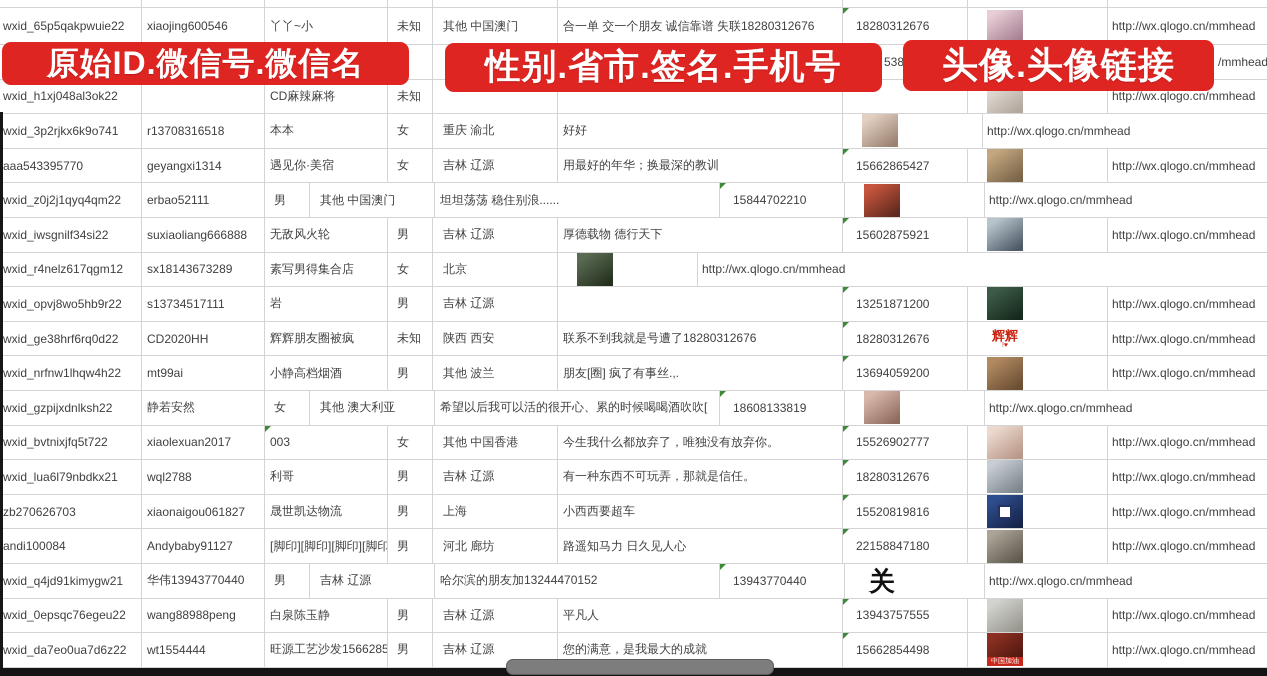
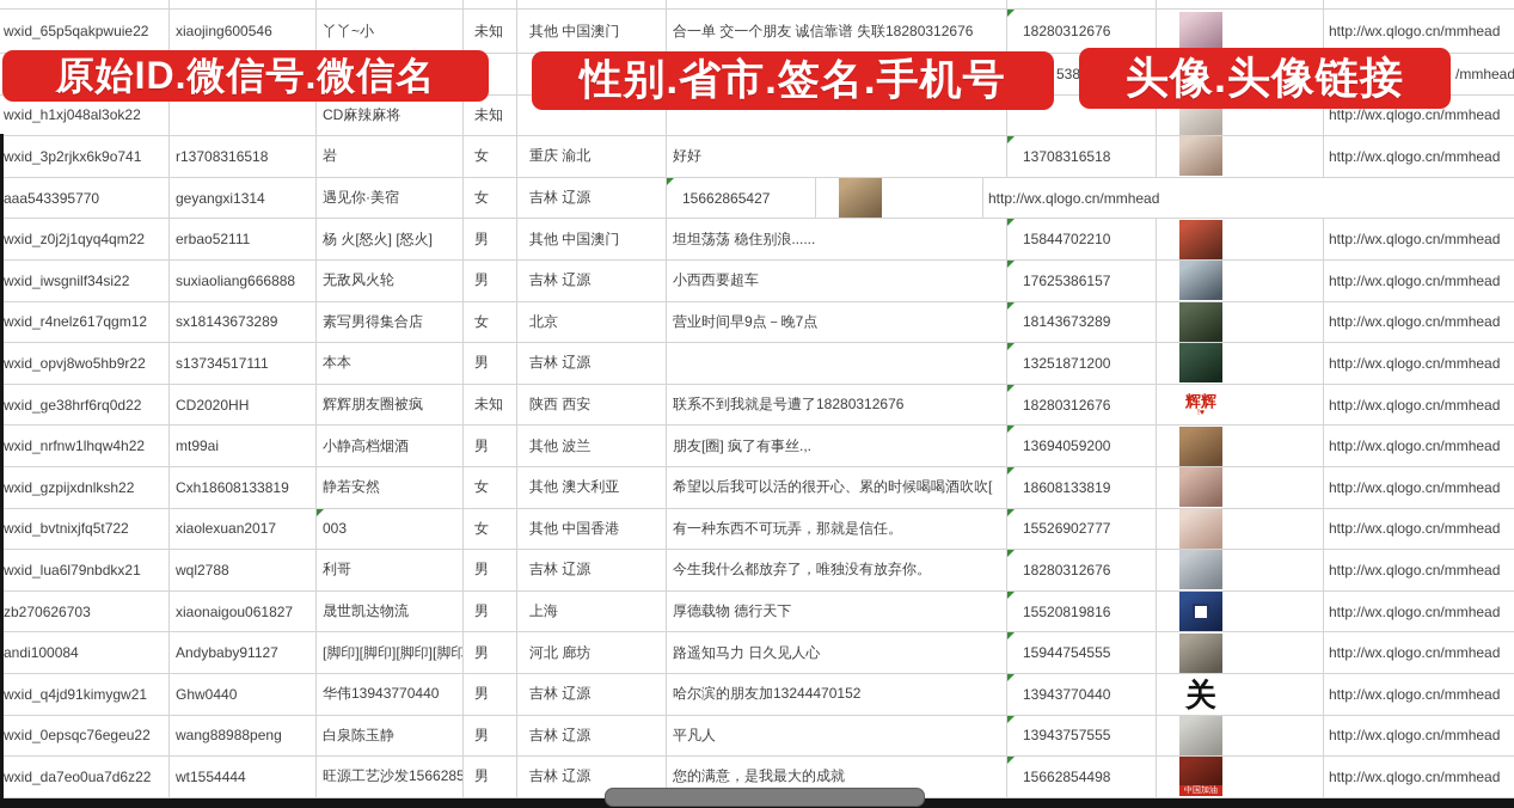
  wxid_65p5qakpwuie22
  xiaojing600546
  丫丫~小
  未知
  其他 中国澳门
  合一单 交一个朋友 诚信靠谱 失联18280312676
  18280312676
  http://wx.qlogo.cn/mmhead
  538
  /mmhead
  wxid_h1xj048al3ok22
  CD麻辣麻将
  未知
  http://wx.qlogo.cn/mmhead
  wxid_3p2rjkx6k9o741
  r13708316518
- 本本
+ 岩
  女
  重庆 渝北
  好好
+ 13708316518
  http://wx.qlogo.cn/mmhead
  aaa543395770
  geyangxi1314
  遇见你·美宿
  女
  吉林 辽源
- 用最好的年华；换最深的教训
  15662865427
  http://wx.qlogo.cn/mmhead
  wxid_z0j2j1qyq4qm22
  erbao52111
+ 杨 火[怒火] [怒火]
  男
  其他 中国澳门
  坦坦荡荡 稳住别浪......
  15844702210
  http://wx.qlogo.cn/mmhead
  wxid_iwsgnilf34si22
  suxiaoliang666888
  无敌风火轮
  男
  吉林 辽源
- 厚德载物 德行天下
+ 小西西要超车
- 15602875921
+ 17625386157
  http://wx.qlogo.cn/mmhead
  wxid_r4nelz617qgm12
  sx18143673289
  素写男得集合店
  女
  北京
+ 营业时间早9点－晚7点
+ 18143673289
  http://wx.qlogo.cn/mmhead
  wxid_opvj8wo5hb9r22
  s13734517111
- 岩
+ 本本
  男
  吉林 辽源
  13251871200
  http://wx.qlogo.cn/mmhead
  wxid_ge38hrf6rq0d22
  CD2020HH
  辉辉朋友圈被疯
  未知
  陕西 西安
  联系不到我就是号遭了18280312676
  18280312676
  辉辉
  http://wx.qlogo.cn/mmhead
  wxid_nrfnw1lhqw4h22
  mt99ai
  小静高档烟酒
  男
  其他 波兰
  朋友[圈] 疯了有事丝.,.
  13694059200
  http://wx.qlogo.cn/mmhead
  wxid_gzpijxdnlksh22
+ Cxh18608133819
  静若安然
  女
  其他 澳大利亚
  希望以后我可以活的很开心、累的时候喝喝酒吹吹[
  18608133819
  http://wx.qlogo.cn/mmhead
  wxid_bvtnixjfq5t722
  xiaolexuan2017
  003
  女
  其他 中国香港
- 今生我什么都放弃了，唯独没有放弃你。
+ 有一种东西不可玩弄，那就是信任。
  15526902777
  http://wx.qlogo.cn/mmhead
  wxid_lua6l79nbdkx21
  wql2788
  利哥
  男
  吉林 辽源
- 有一种东西不可玩弄，那就是信任。
+ 今生我什么都放弃了，唯独没有放弃你。
  18280312676
  http://wx.qlogo.cn/mmhead
  zb270626703
  xiaonaigou061827
  晟世凯达物流
  男
  上海
- 小西西要超车
+ 厚德载物 德行天下
  15520819816
  http://wx.qlogo.cn/mmhead
  andi100084
  Andybaby91127
  [脚印][脚印][脚印][脚印
  男
  河北 廊坊
  路遥知马力 日久见人心
- 22158847180
+ 15944754555
  http://wx.qlogo.cn/mmhead
  wxid_q4jd91kimygw21
+ Ghw0440
  华伟13943770440
  男
  吉林 辽源
  哈尔滨的朋友加13244470152
  13943770440
  关
  http://wx.qlogo.cn/mmhead
  wxid_0epsqc76egeu22
  wang88988peng
  白泉陈玉静
  男
  吉林 辽源
  平凡人
  13943757555
  http://wx.qlogo.cn/mmhead
  wxid_da7eo0ua7d6z22
  wt1554444
  旺源工艺沙发1566285
  男
  吉林 辽源
  您的满意，是我最大的成就
  15662854498
  http://wx.qlogo.cn/mmhead
  原始ID.微信号.微信名
  性别.省市.签名.手机号
  头像.头像链接
